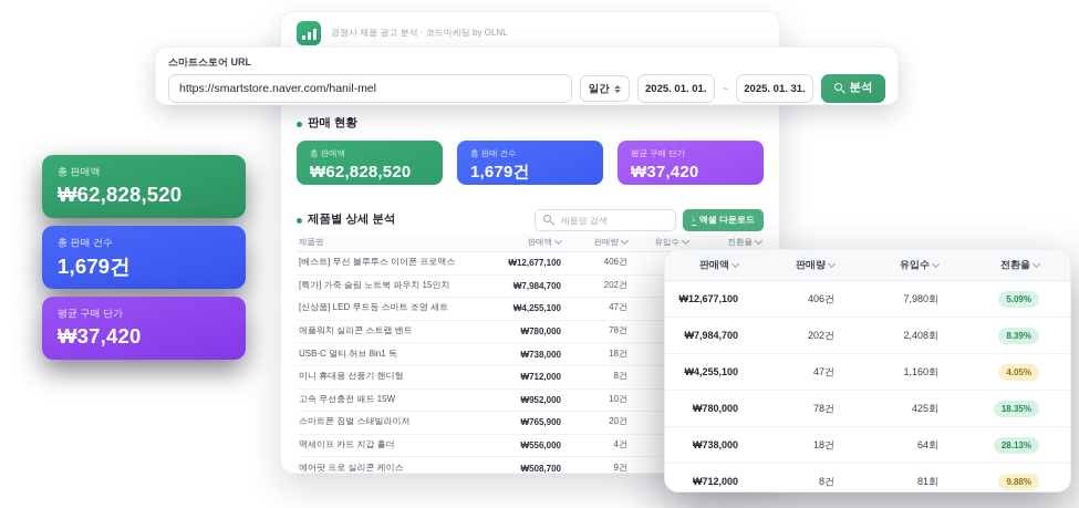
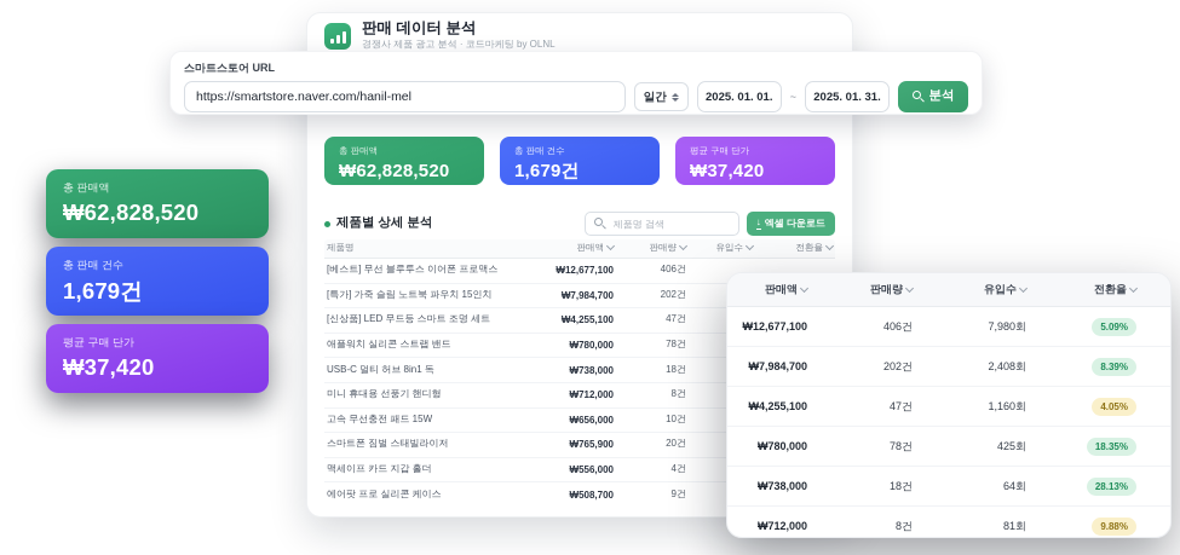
+ 판매 데이터 분석
  경쟁사 제품 광고 분석 · 코드마케팅 by OLNL
- 판매 현황
  총 판매액
  ₩62,828,520
  총 판매 건수
  1,679건
  평균 구매 단가
  ₩37,420
  제품별 상세 분석
  제품명 검색
  ↓
  엑셀 다운로드
  제품명
  판매액
  판매량
  유입수
  전환율
  [베스트] 무선 블루투스 이어폰 프로맥스
  ₩12,677,100
  406건
  [특가] 가죽 슬림 노트북 파우치 15인치
  ₩7,984,700
  202건
  [신상품] LED 무드등 스마트 조명 세트
  ₩4,255,100
  47건
  애플워치 실리콘 스트랩 밴드
  ₩780,000
  78건
  USB-C 멀티 허브 8in1 독
  ₩738,000
  18건
  미니 휴대용 선풍기 핸디형
  ₩712,000
  8건
  고속 무선충전 패드 15W
- ₩952,000
+ ₩656,000
  10건
  스마트폰 짐벌 스태빌라이저
  ₩765,900
  20건
  맥세이프 카드 지갑 홀더
  ₩556,000
  4건
  에어팟 프로 실리콘 케이스
  ₩508,700
  9건
  스마트스토어 URL
  https://smartstore.naver.com/hanil-mel
  일간
  2025. 01. 01.
  ~
  2025. 01. 31.
  분석
  총 판매액
  ₩62,828,520
  총 판매 건수
  1,679건
  평균 구매 단가
  ₩37,420
  판매액
  판매량
  유입수
  전환율
  ₩12,677,100
  406건
  7,980회
  5.09%
  ₩7,984,700
  202건
  2,408회
  8.39%
  ₩4,255,100
  47건
  1,160회
  4.05%
  ₩780,000
  78건
  425회
  18.35%
  ₩738,000
  18건
  64회
  28.13%
  ₩712,000
  8건
  81회
  9.88%
